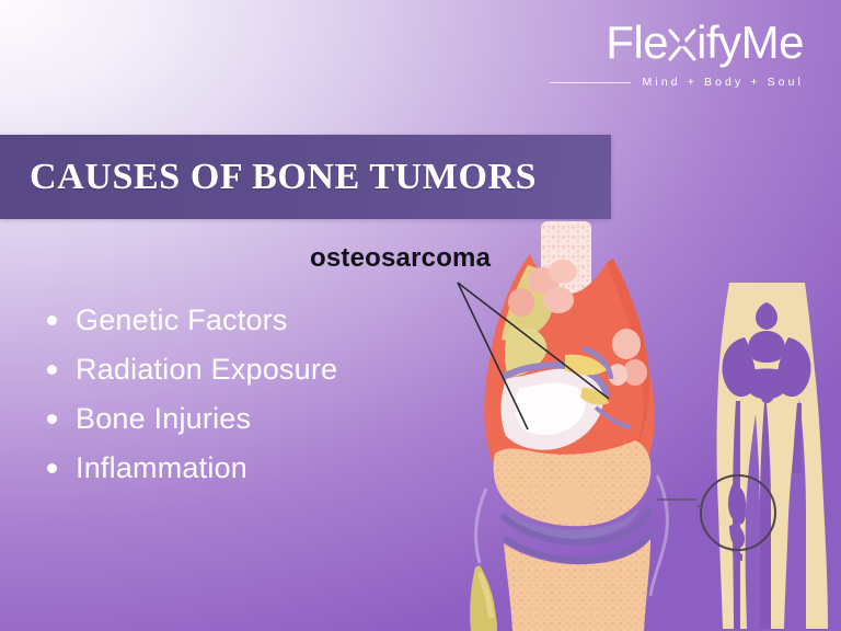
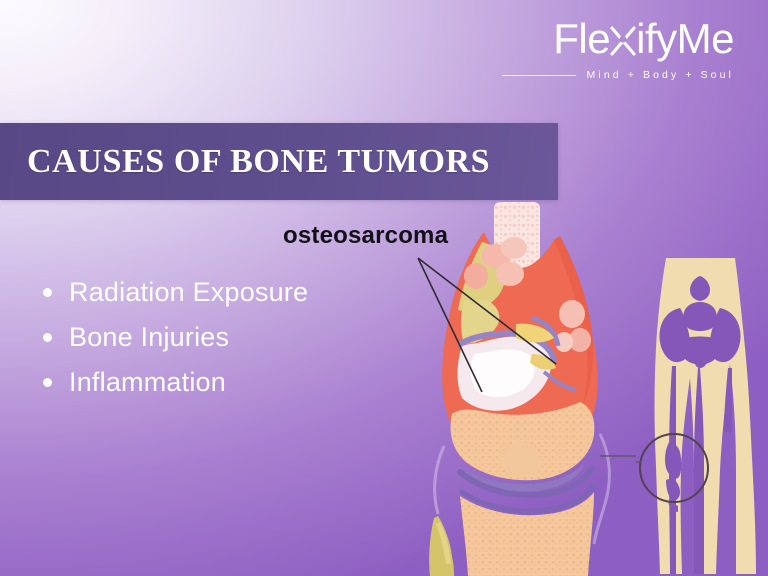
  Fle ifyMe
  Mind + Body + Soul
  CAUSES OF BONE TUMORS
  osteosarcoma
- Genetic Factors
  Radiation Exposure
  Bone Injuries
  Inflammation
